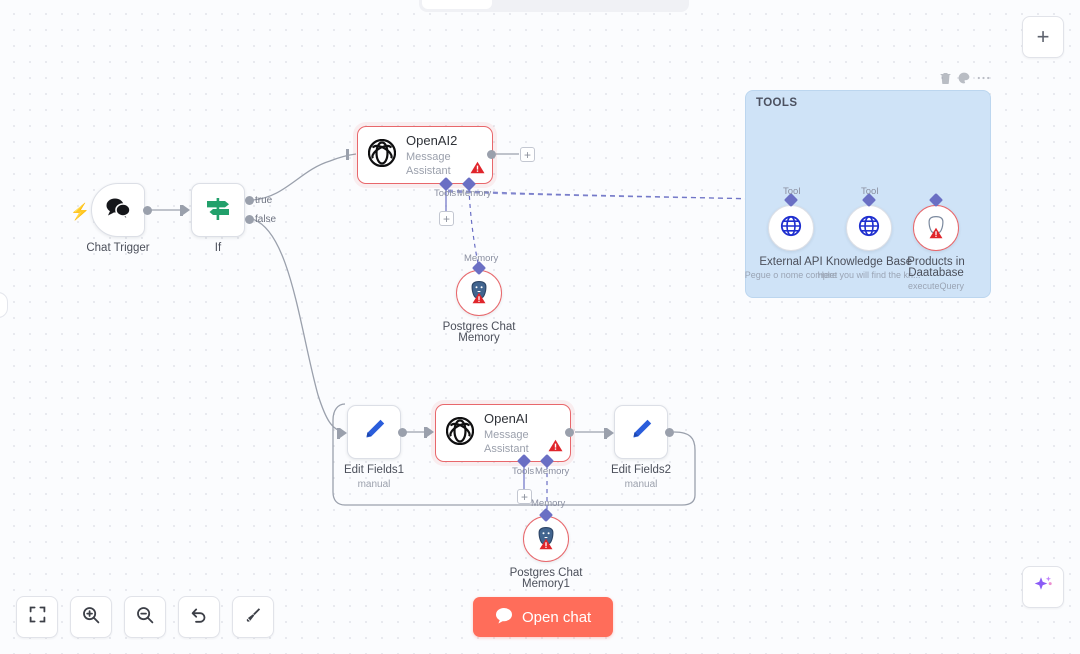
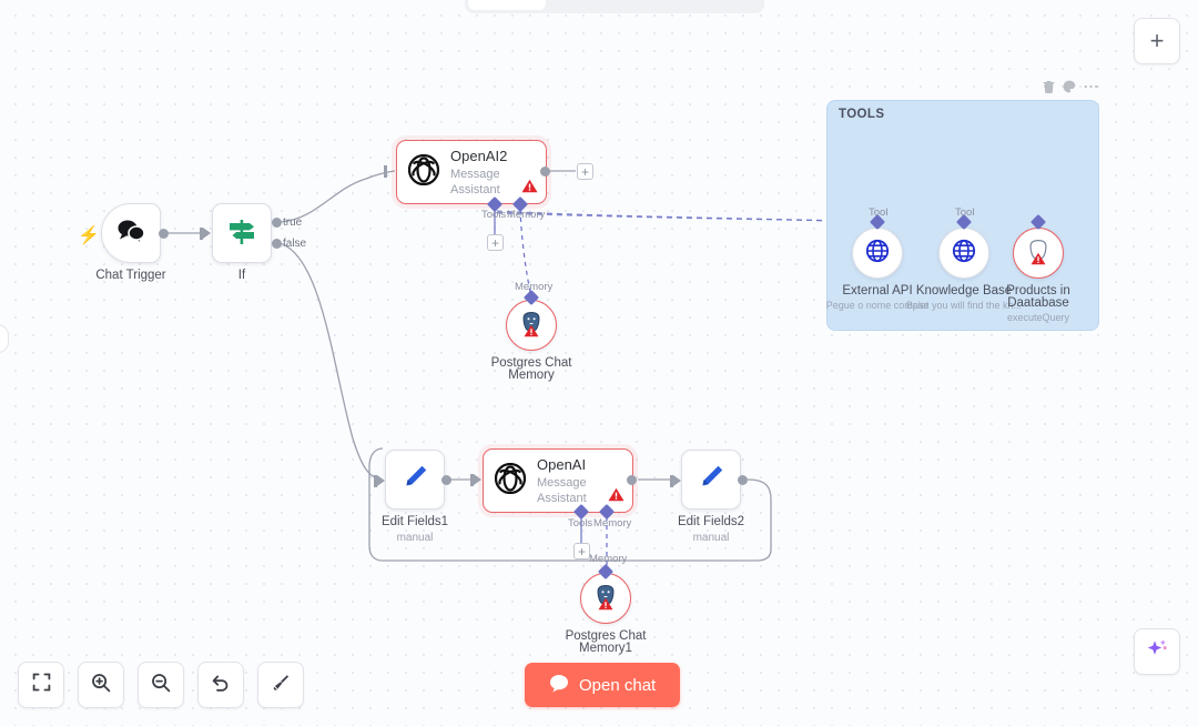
  TOOLS
  Chat Trigger
  ⚡
  If
  true
  false
  OpenAI2
  Message Assistant
  +
  Tools
  Memory
  +
  Memory
  Postgres Chat
  Memory
  Edit Fields1
  manual
  OpenAI
  Message Assistant
  Tools
  Memory
  +
  Memory
  Edit Fields2
  manual
  Postgres Chat
  Memory1
  External API
  Pegue o nome complet
  Tool
  Knowledge Base
- Here you will find the kn...
+ Base you will find the kn...
  Tool
  Products in
  Daatabase
  executeQuery
  +
  Open chat
